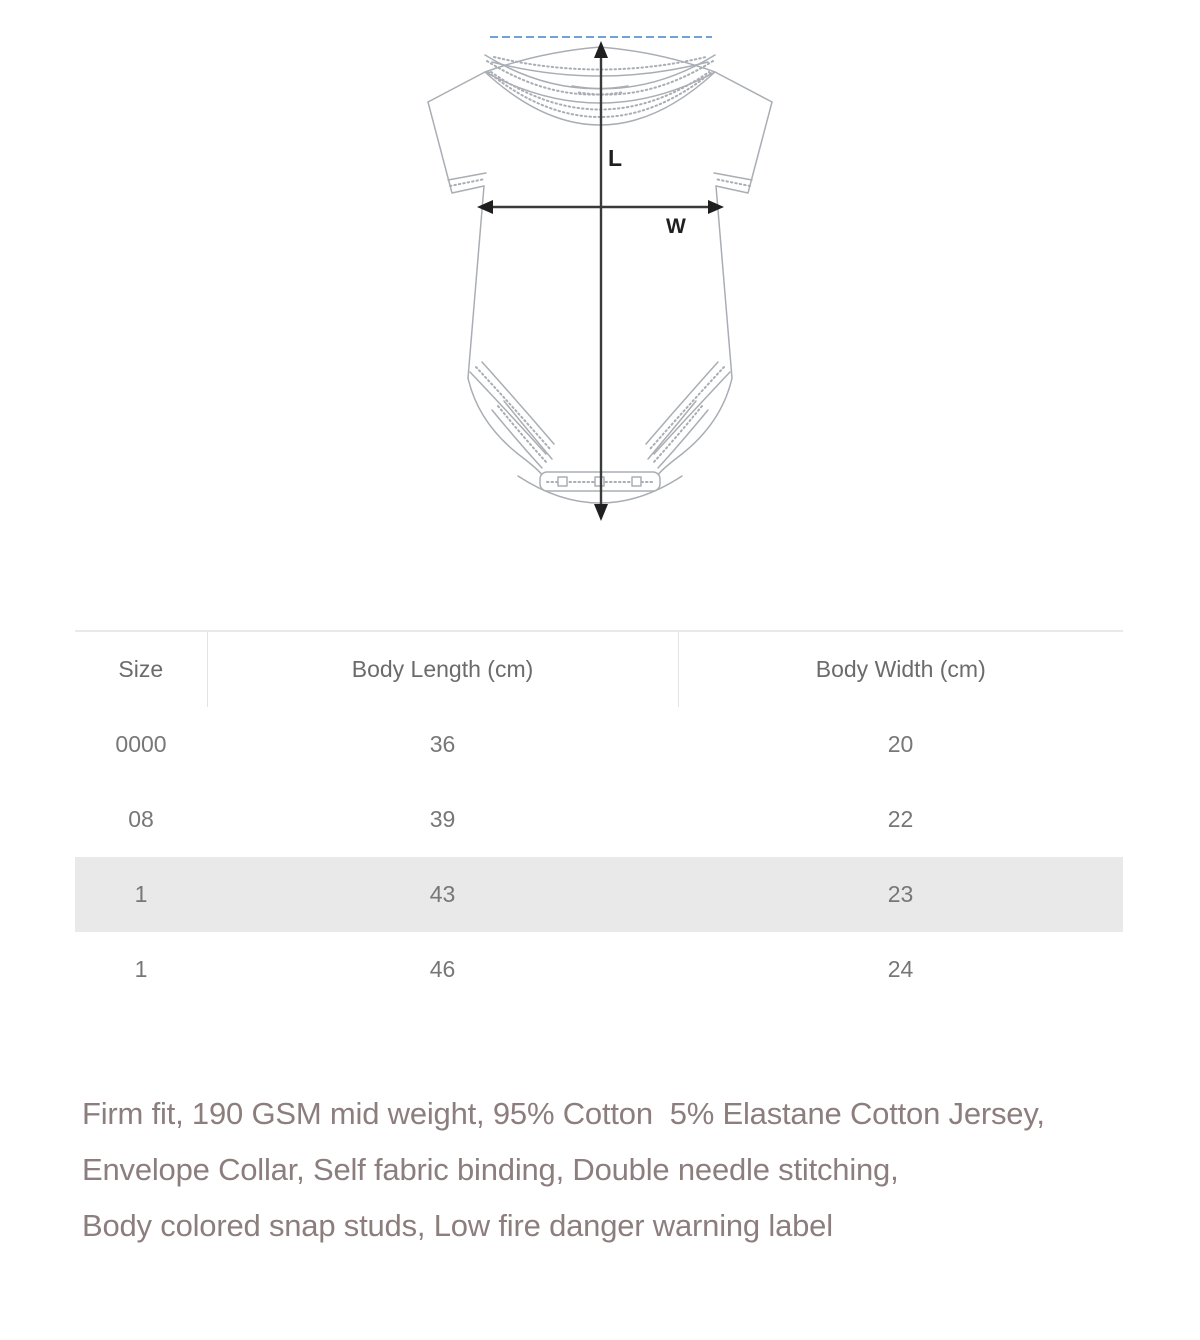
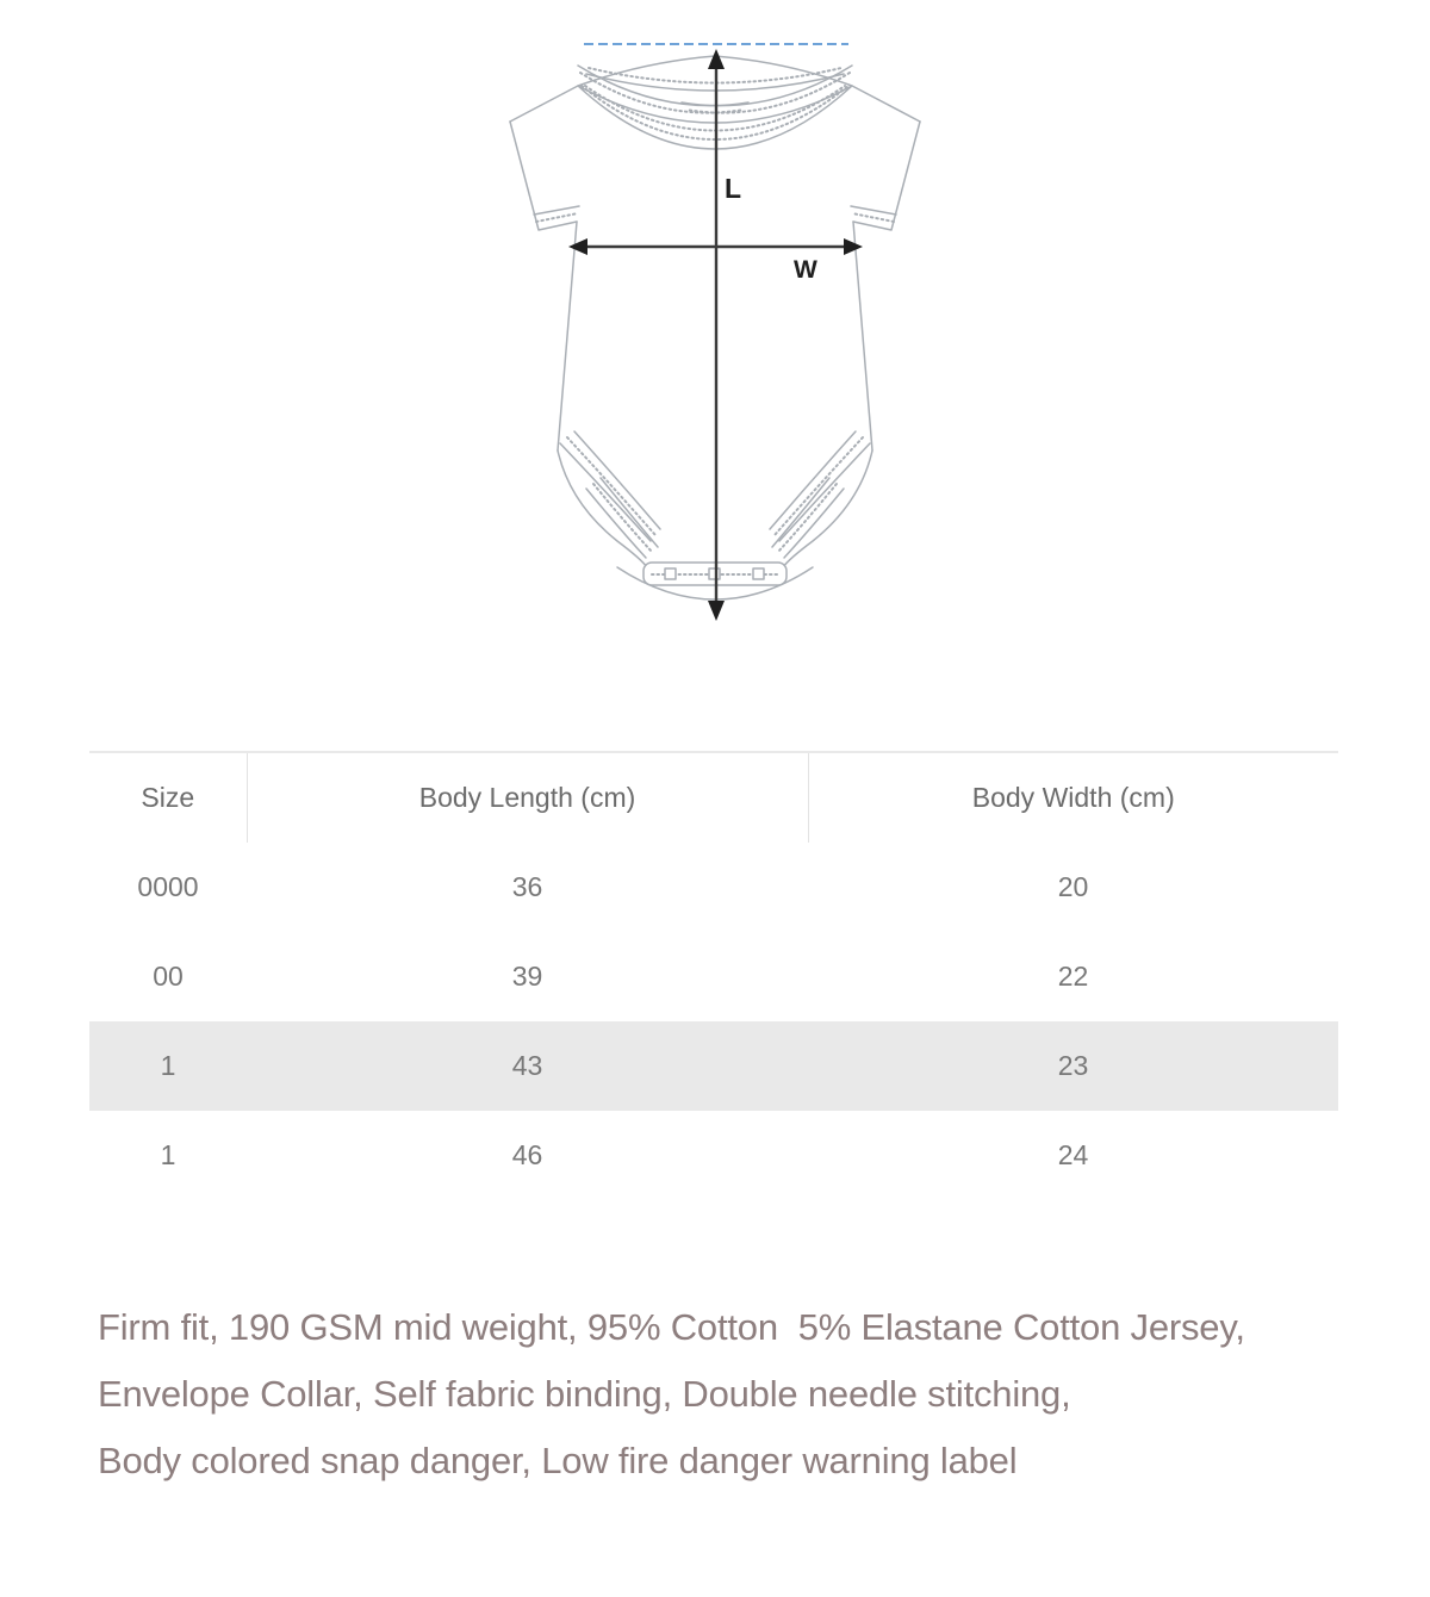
  L
  W
  Size	Body Length (cm)	Body Width (cm)
  0000	36	20
- 08	39	22
+ 00	39	22
  1	43	23
  1	46	24
  Firm fit, 190 GSM mid weight, 95% Cotton 5% Elastane Cotton Jersey,
  Envelope Collar, Self fabric binding, Double needle stitching,
- Body colored snap studs, Low fire danger warning label
+ Body colored snap danger, Low fire danger warning label
